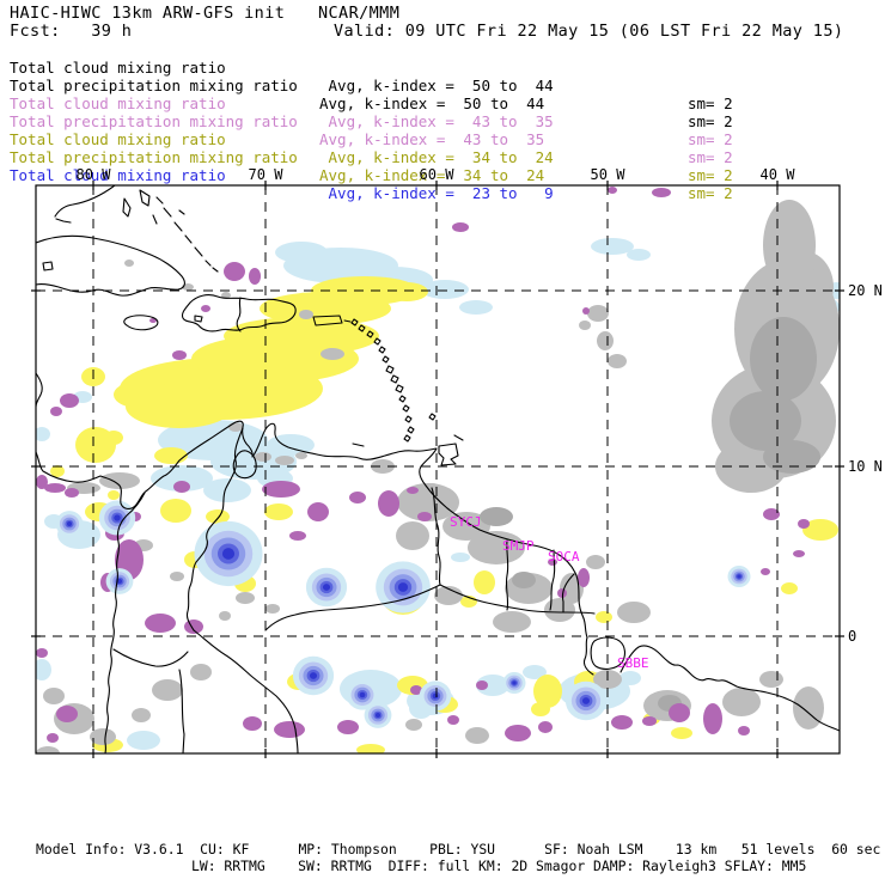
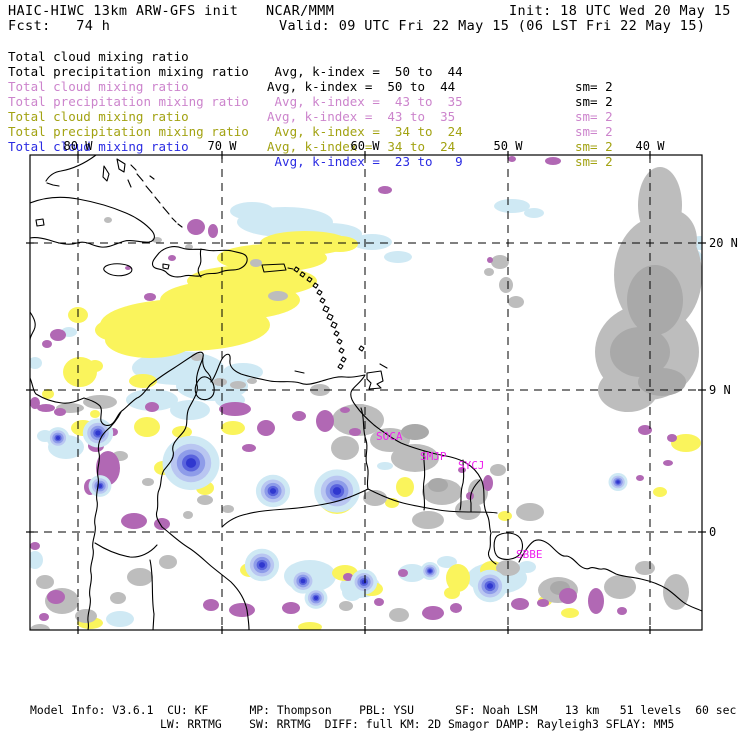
  HAIC-HIWC 13km ARW-GFS init
  NCAR/MMM
+ Init: 18 UTC Wed 20 May 15
- Fcst: 39 h
+ Fcst: 74 h
  Valid: 09 UTC Fri 22 May 15 (06 LST Fri 22 May 15)
  Total cloud mixing ratio
  Avg, k-index = 50 to 44
  sm= 2
  Total precipitation mixing ratio
  Avg, k-index = 50 to 44
  sm= 2
  Total cloud mixing ratio
  Avg, k-index = 43 to 35
  sm= 2
  Total precipitation mixing ratio
  Avg, k-index = 43 to 35
  sm= 2
  Total cloud mixing ratio
  Avg, k-index = 34 to 24
  sm= 2
  Total precipitation mixing ratio
  Avg, k-index = 34 to 24
  sm= 2
  Total cloud mixing ratio
  Avg, k-index = 23 to 9
  80 W
  70 W
  60 W
  50 W
  40 W
  20 N
- 10 N
+ 9 N
  0
- SYCJ
+ SOCA
  SMJP
- SOCA
+ SYCJ
  SBBE
  Model Info: V3.6.1 CU: KF MP: Thompson PBL: YSU SF: Noah LSM 13 km 51 levels 60 sec
  LW: RRTMG SW: RRTMG DIFF: full KM: 2D Smagor DAMP: Rayleigh3 SFLAY: MM5
